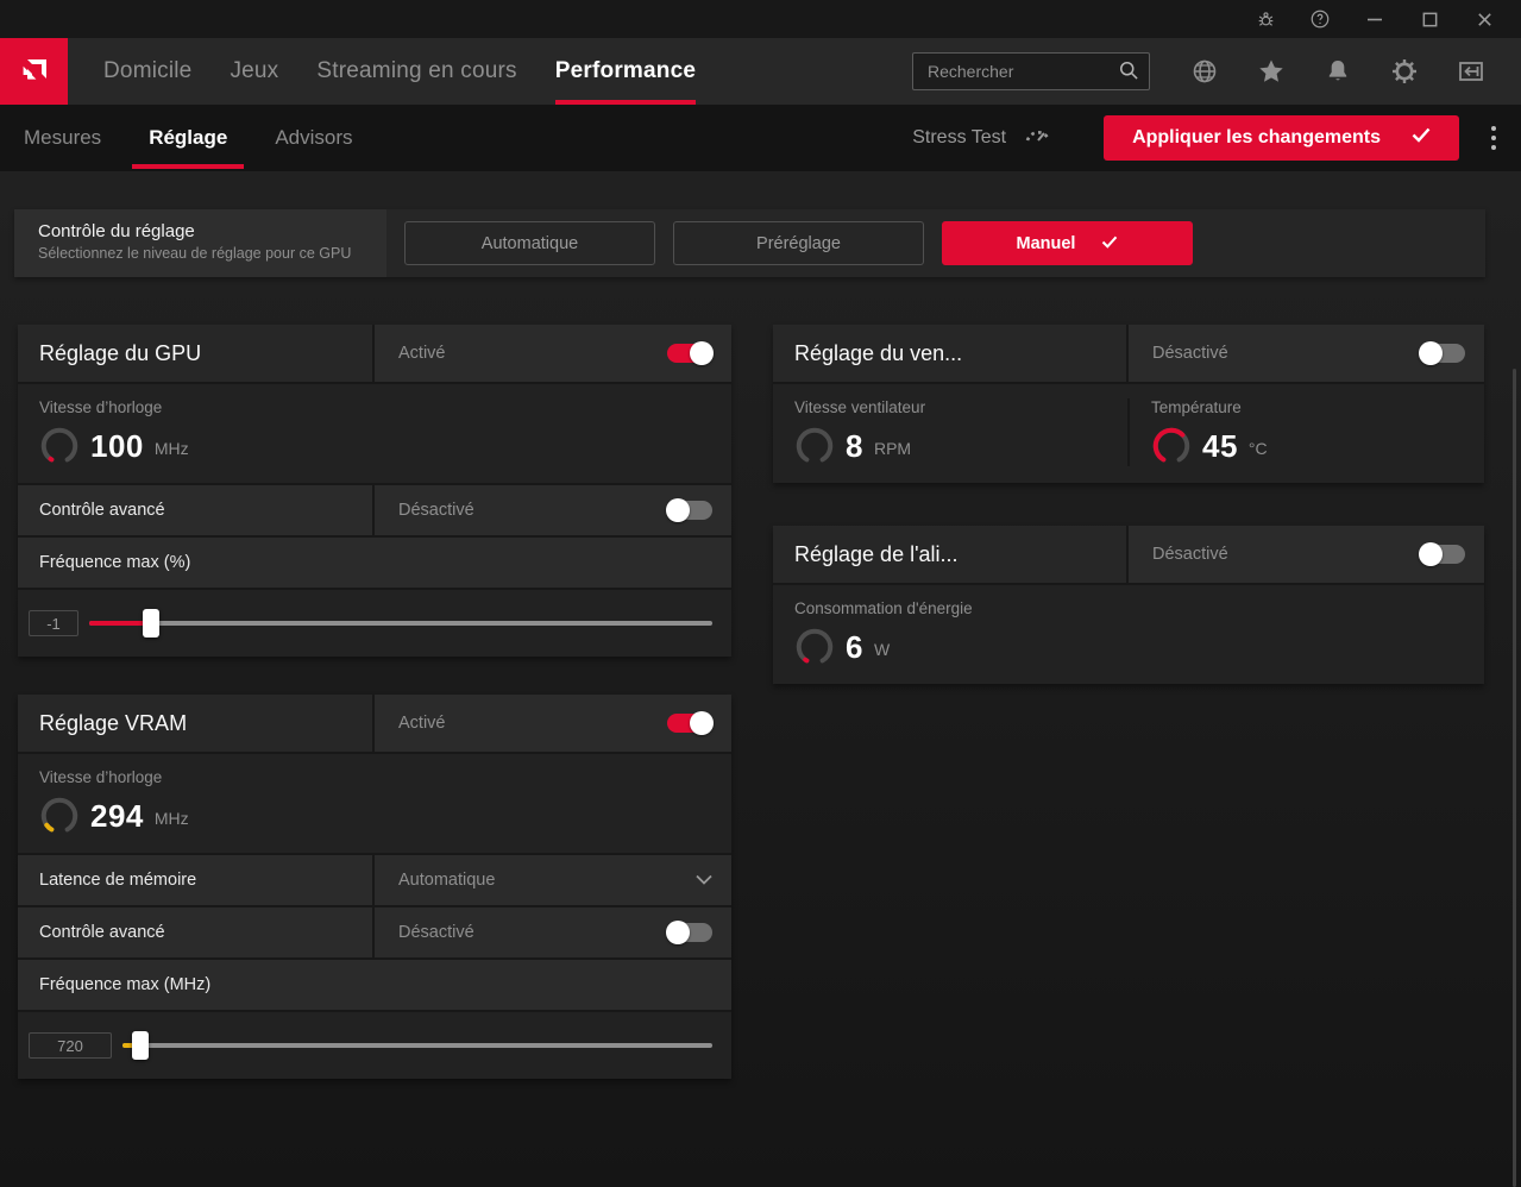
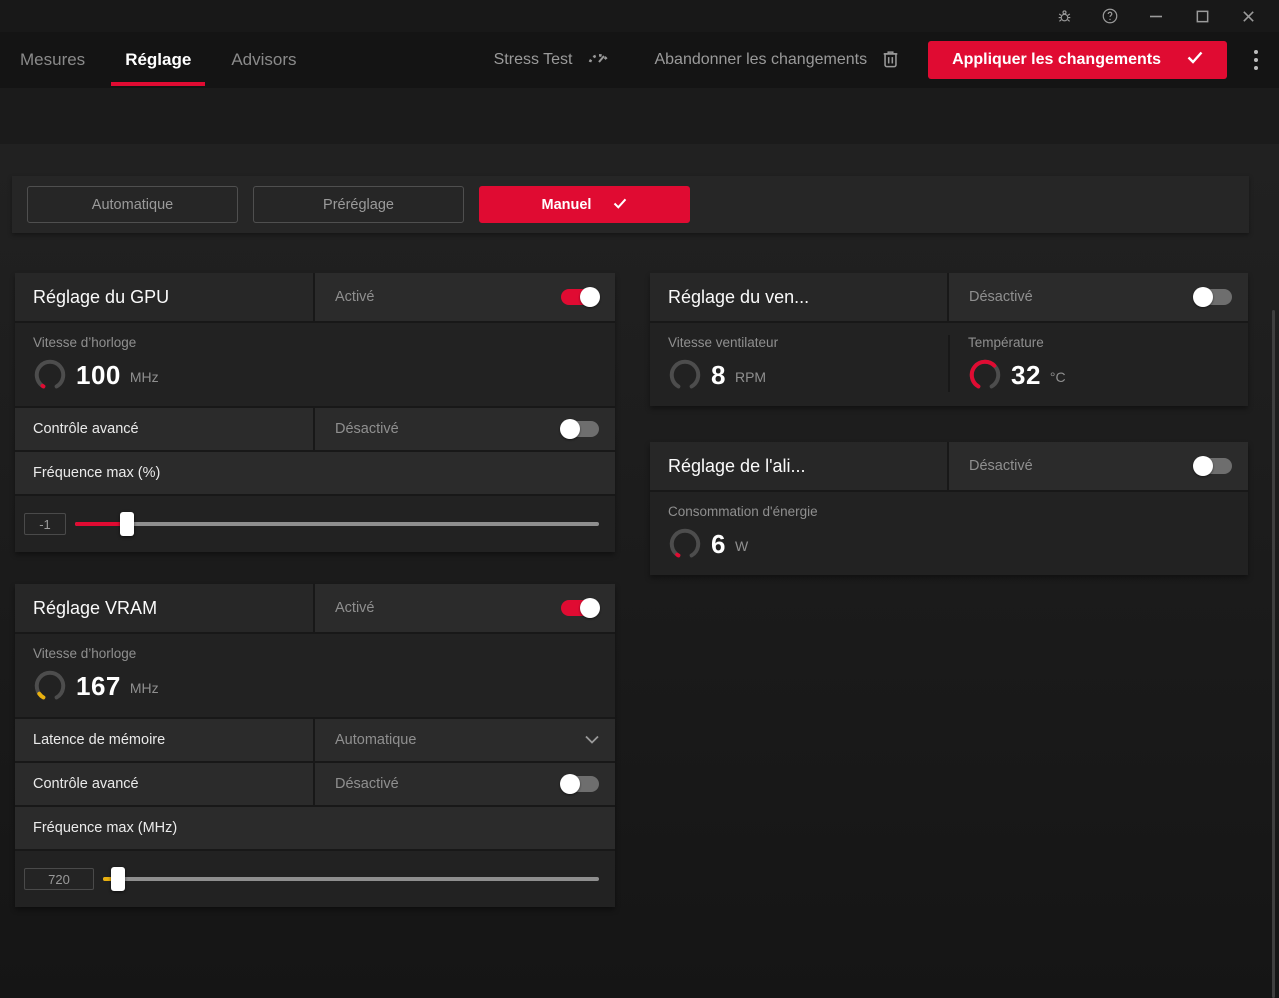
- Domicile
- Jeux
- Streaming en cours
- Performance
- Rechercher
  Mesures
  Réglage
  Advisors
  Stress Test
+ Abandonner les changements
  Appliquer les changements
- Contrôle du réglage
- Sélectionnez le niveau de réglage pour ce GPU
  Automatique
  Préréglage
  Manuel
  Réglage du GPU
  Activé
  Vitesse d’horloge
  100
  MHz
  Contrôle avancé
  Désactivé
  Fréquence max (%)
  -1
  Réglage VRAM
  Activé
  Vitesse d’horloge
- 294
+ 167
  MHz
  Latence de mémoire
  Automatique
  Contrôle avancé
  Désactivé
  Fréquence max (MHz)
  720
  Réglage du ven...
  Désactivé
  Vitesse ventilateur
  8
  RPM
  Température
- 45
+ 32
  °C
  Réglage de l'ali...
  Désactivé
  Consommation d'énergie
  6
  W
